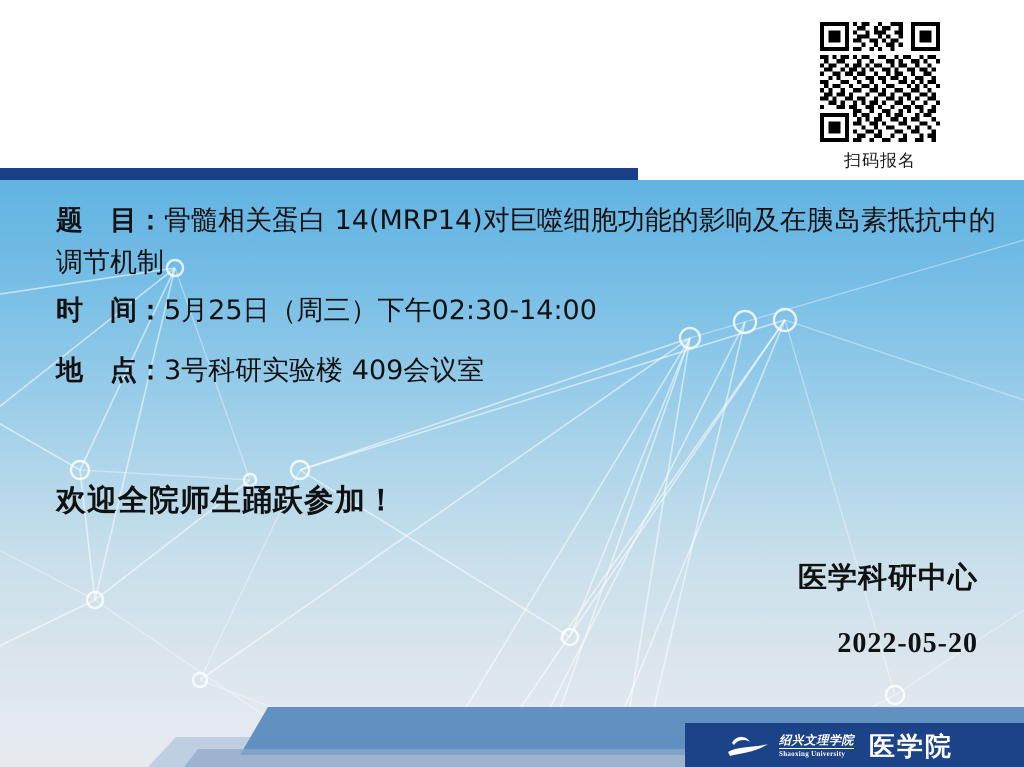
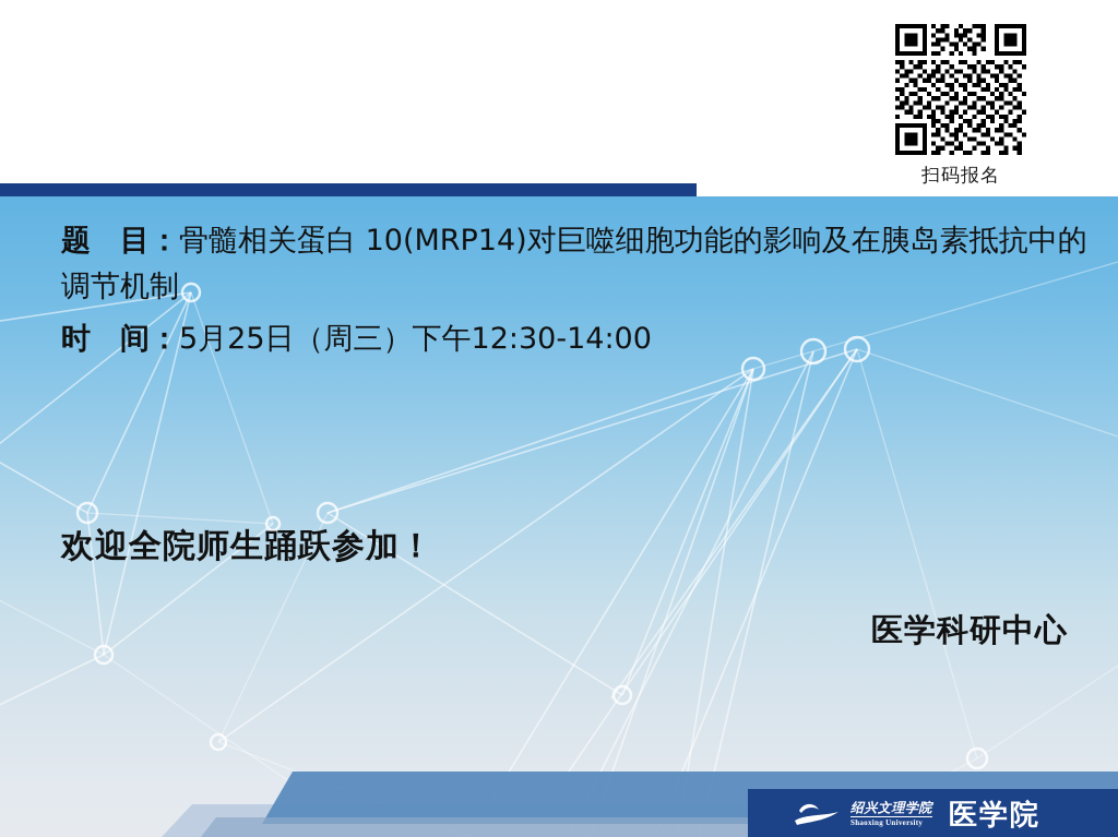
  扫码报名
- 题 目：骨髓相关蛋白 14(MRP14)对巨噬细胞功能的影响及在胰岛素抵抗中的调节机制
+ 题 目：骨髓相关蛋白 10(MRP14)对巨噬细胞功能的影响及在胰岛素抵抗中的调节机制
- 时 间：5月25日（周三）下午02:30-14:00
+ 时 间：5月25日（周三）下午12:30-14:00
- 地 点：3号科研实验楼 409会议室
  欢迎全院师生踊跃参加！
  医学科研中心
- 2022-05-20
  绍兴文理学院
  Shaoxing University
  医学院
